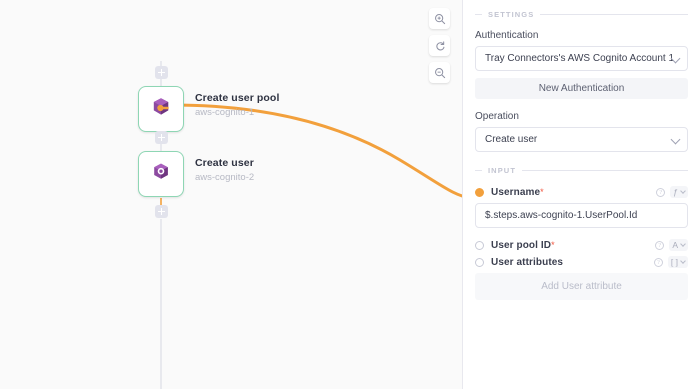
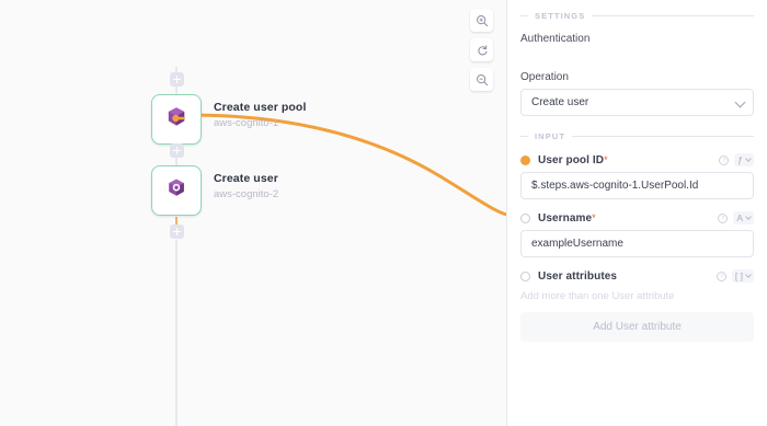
  Create user pool
  aws-cognito-1
  Create user
  aws-cognito-2
  SETTINGS
  Authentication
- Tray Connectors's AWS Cognito Account 1
- New Authentication
  Operation
  Create user
  INPUT
- Username
+ User pool ID
  *
  ƒ
  $.steps.aws-cognito-1.UserPool.Id
- User pool ID
+ Username
  *
  A
+ exampleUsername
  User attributes
  [ ]
+ Add more than one User attribute
  Add User attribute
